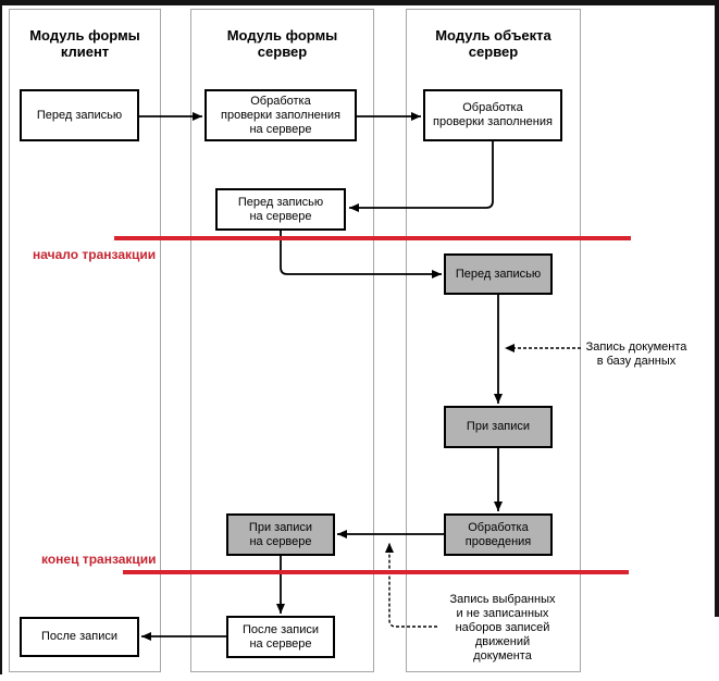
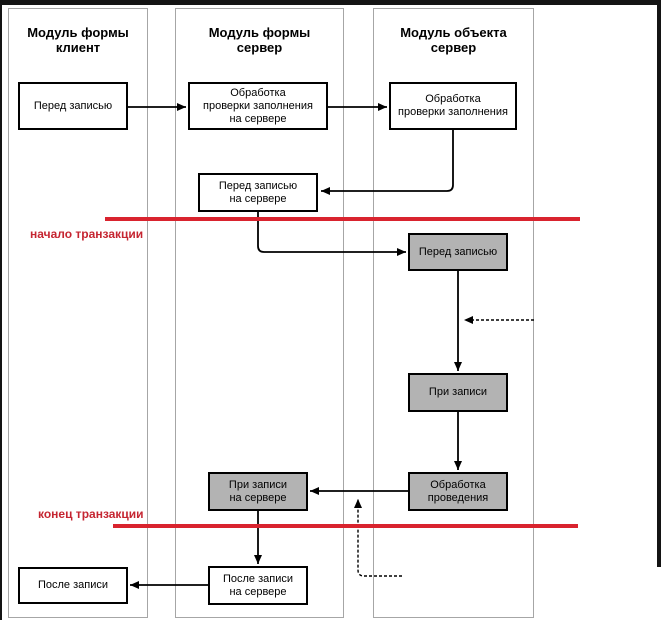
  Модуль формы
  клиент
  Модуль формы
  сервер
  Модуль объекта
  сервер
  Перед записью
  Обработка
  проверки заполнения
  на сервере
  Обработка
  проверки заполнения
  Перед записью
  на сервере
  Перед записью
  При записи
  Обработка
  проведения
  При записи
  на сервере
  После записи
  на сервере
  После записи
  начало транзакции
  конец транзакции
- Запись документа
- в базу данных
- Запись выбранных
- и не записанных
- наборов записей
- движений
- документа
